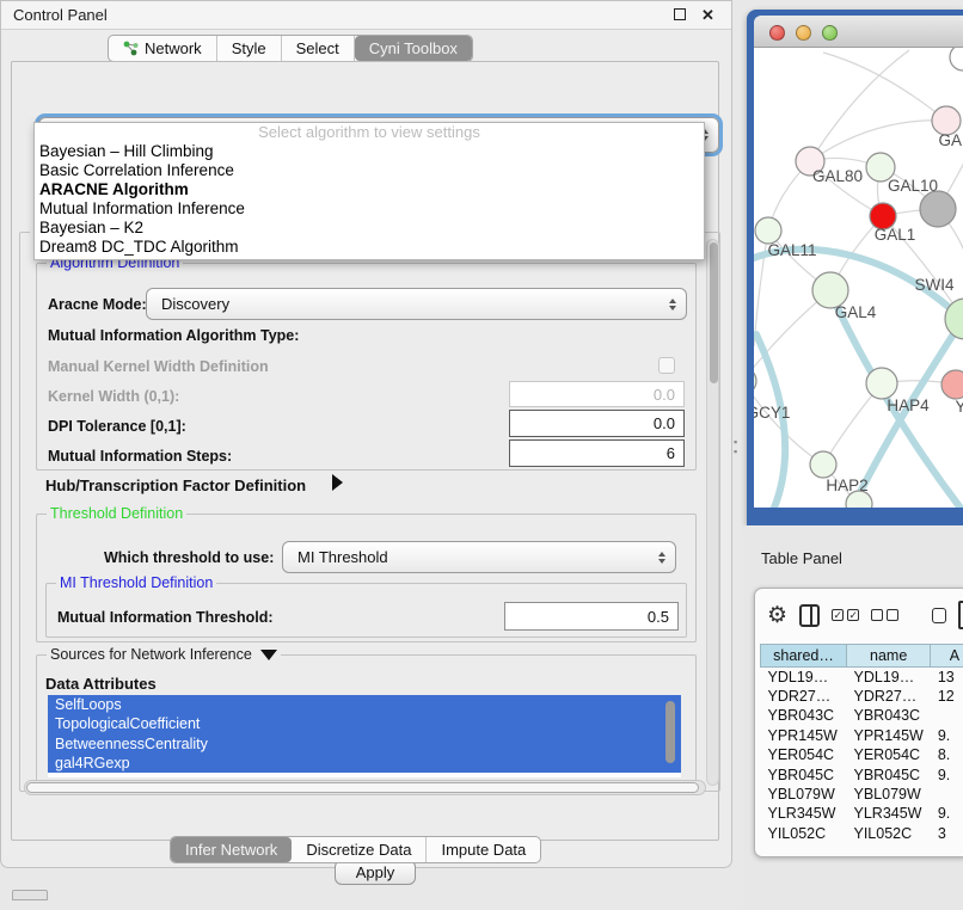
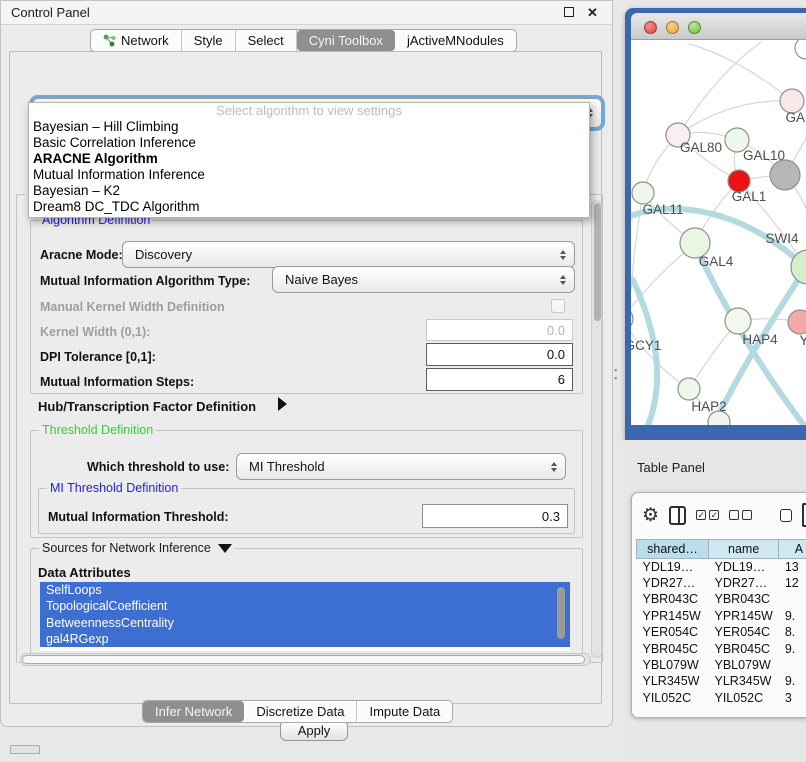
  Control Panel
  ✕
  Network
  Style
  Select
  Cyni Toolbox
+ jActiveMNodules
  Select algorithm to view settings
  Bayesian – Hill Climbing
  Basic Correlation Inference
  ARACNE Algorithm
  Mutual Information Inference
  Bayesian – K2
  Dream8 DC_TDC Algorithm
  Algorithm Definition
  Aracne Mode:
  Discovery
  Mutual Information Algorithm Type:
+ Naive Bayes
  Manual Kernel Width Definition
  Kernel Width (0,1):
  0.0
  DPI Tolerance [0,1]:
  0.0
  Mutual Information Steps:
  6
  Hub/Transcription Factor Definition
  Threshold Definition
  Which threshold to use:
  MI Threshold
  MI Threshold Definition
  Mutual Information Threshold:
- 0.5
+ 0.3
  Sources for Network Inference
  Data Attributes
  SelfLoops
  TopologicalCoefficient
  BetweennessCentrality
  gal4RGexp
  Apply
  Infer Network
  Discretize Data
  Impute Data
  ▪
  ▪
  GAL80
  GAL10
  GAL1
  GAL11
  GAL4
  SWI4
  HAP4
  Y
  CY1
  HAP2
  Table Panel
  ⚙
  ✓
  ✓
  shared…	name	A
  YDL19…	YDL19…	13
  YDR27…	YDR27…	12
  YBR043C	YBR043C
  YPR145W	YPR145W	9.
  YER054C	YER054C	8.
  YBR045C	YBR045C	9.
  YBL079W	YBL079W
  YLR345W	YLR345W	9.
  YIL052C	YIL052C	3
